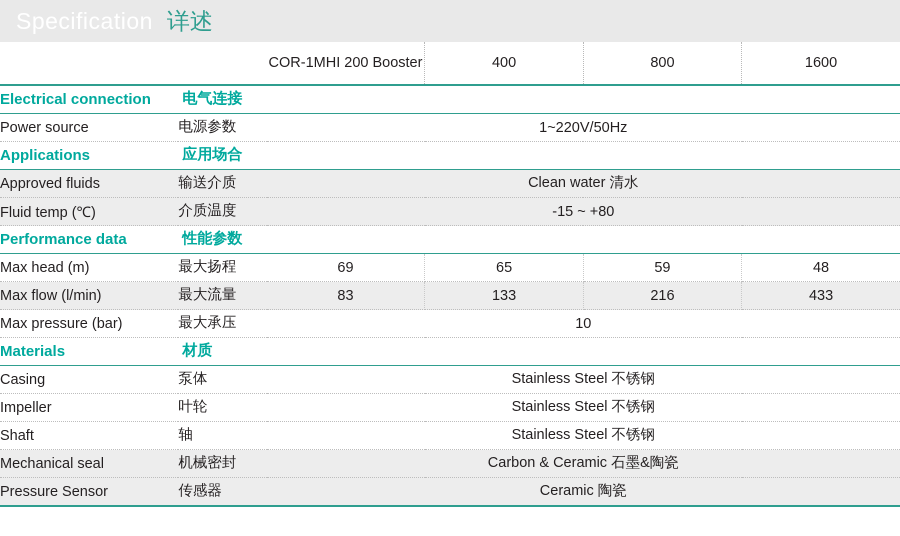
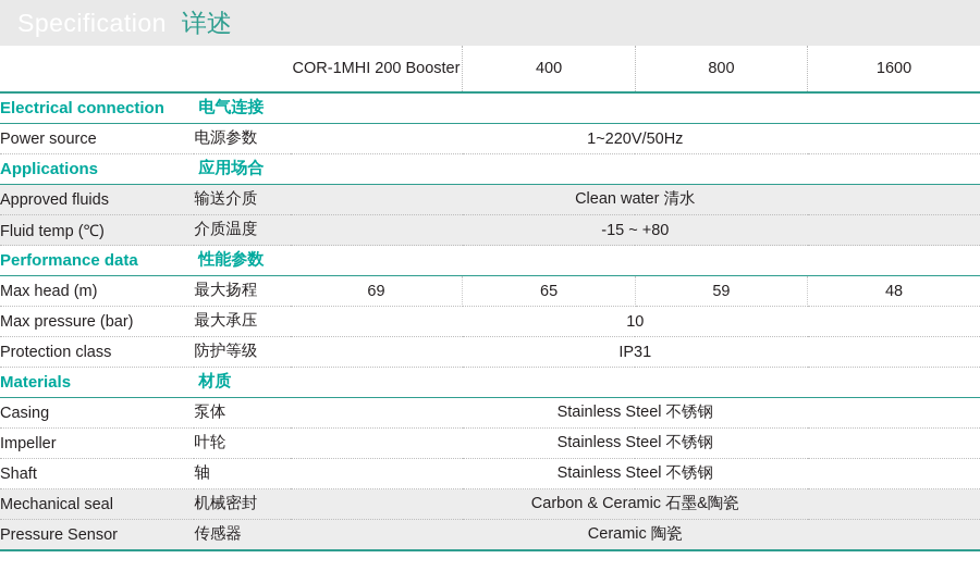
  详述
  		COR-1MHI 200 Booster	400	800	1600
  Electrical connection	电气连接
  Power source	电源参数	1~220V/50Hz
  Applications	应用场合
  Approved fluids	输送介质	Clean water 清水
  Fluid temp (℃)	介质温度	-15 ~ +80
  Performance data	性能参数
  Max head (m)	最大扬程	69	65	59	48
- Max flow (l/min)	最大流量	83	133	216	433
  Max pressure (bar)	最大承压	10
+ Protection class	防护等级	IP31
  Materials	材质
  Casing	泵体	Stainless Steel 不锈钢
  Impeller	叶轮	Stainless Steel 不锈钢
  Shaft	轴	Stainless Steel 不锈钢
  Mechanical seal	机械密封	Carbon & Ceramic 石墨&陶瓷
  Pressure Sensor	传感器	Ceramic 陶瓷
